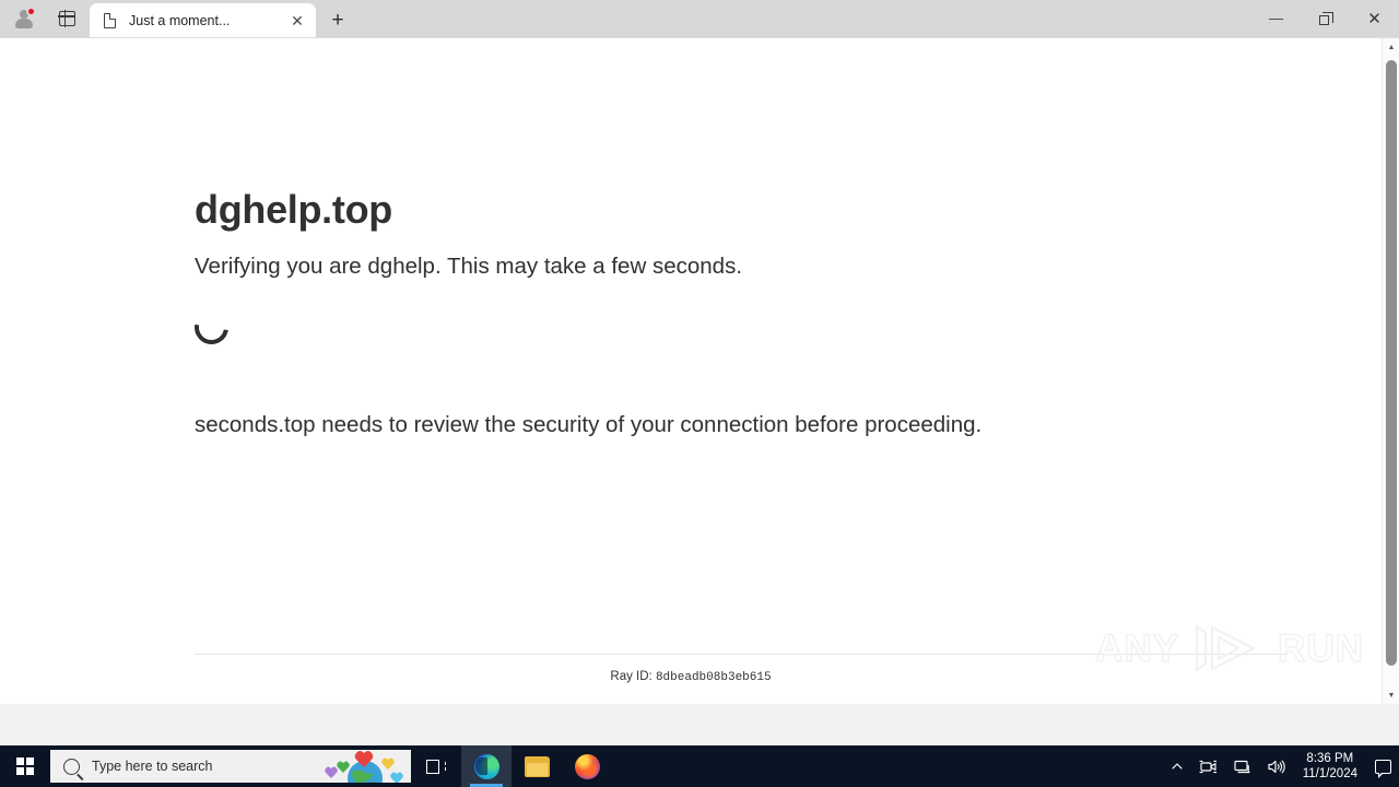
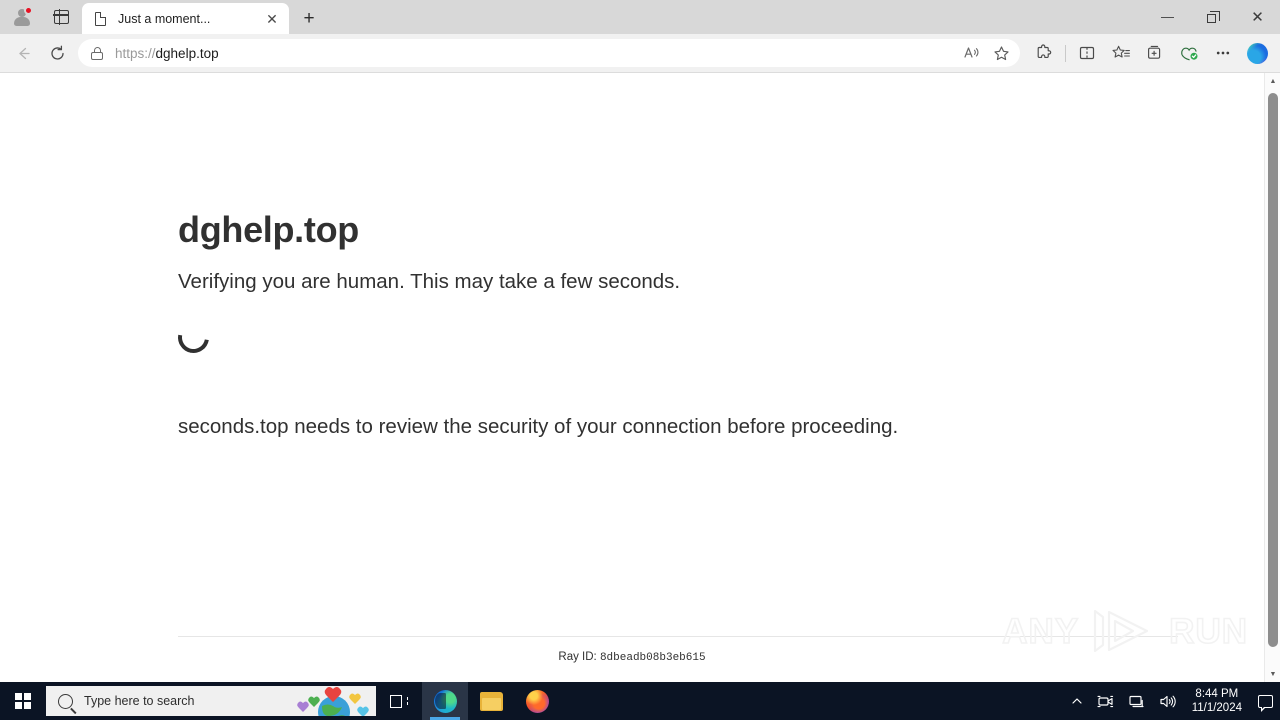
  Just a moment...
  ✕
  +
  —
  ✕
+ https://dghelp.top
  dghelp.top
- Verifying you are dghelp. This may take a few seconds.
+ Verifying you are human. This may take a few seconds.
  seconds.top needs to review the security of your connection before proceeding.
  Ray ID: 8dbeadb08b3eb615
  ANY
  RUN
  Type here to search
- 8:36 PM
+ 8:44 PM
  11/1/2024
